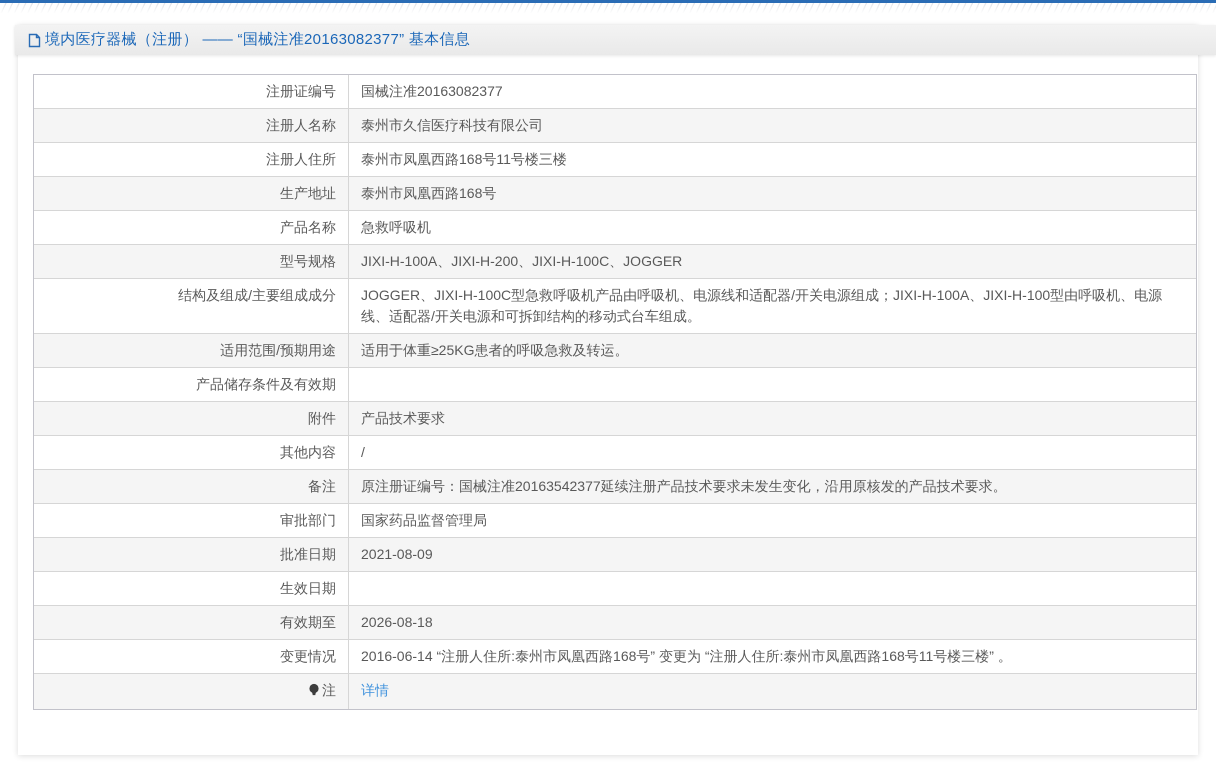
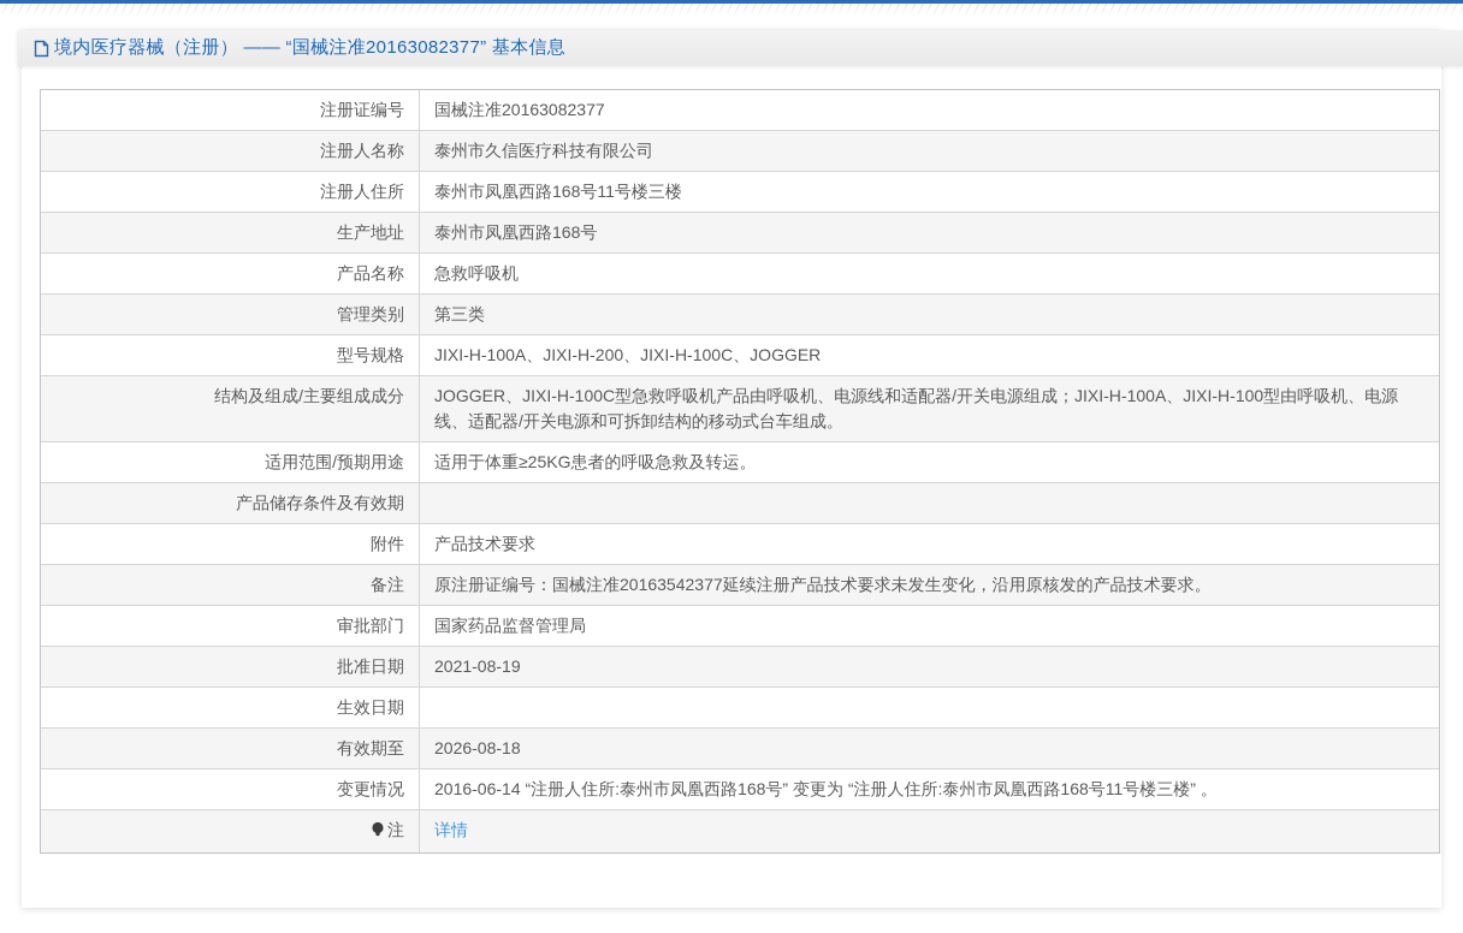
  境内医疗器械（注册） —— “国械注准20163082377” 基本信息
  注册证编号
  国械注准20163082377
  注册人名称
  泰州市久信医疗科技有限公司
  注册人住所
  泰州市凤凰西路168号11号楼三楼
  生产地址
  泰州市凤凰西路168号
  产品名称
  急救呼吸机
+ 管理类别
+ 第三类
  型号规格
  JIXI-H-100A、JIXI-H-200、JIXI-H-100C、JOGGER
  结构及组成/主要组成成分
  JOGGER、JIXI-H-100C型急救呼吸机产品由呼吸机、电源线和适配器/开关电源组成；JIXI-H-100A、JIXI-H-100型由呼吸机、电源线、适配器/开关电源和可拆卸结构的移动式台车组成。
  适用范围/预期用途
  适用于体重≥25KG患者的呼吸急救及转运。
  产品储存条件及有效期
  附件
  产品技术要求
- 其他内容
- /
  备注
  原注册证编号：国械注准20163542377延续注册产品技术要求未发生变化，沿用原核发的产品技术要求。
  审批部门
  国家药品监督管理局
  批准日期
- 2021-08-09
+ 2021-08-19
  生效日期
  有效期至
  2026-08-18
  变更情况
  2016-06-14 “注册人住所:泰州市凤凰西路168号” 变更为 “注册人住所:泰州市凤凰西路168号11号楼三楼” 。
  注
  详情
